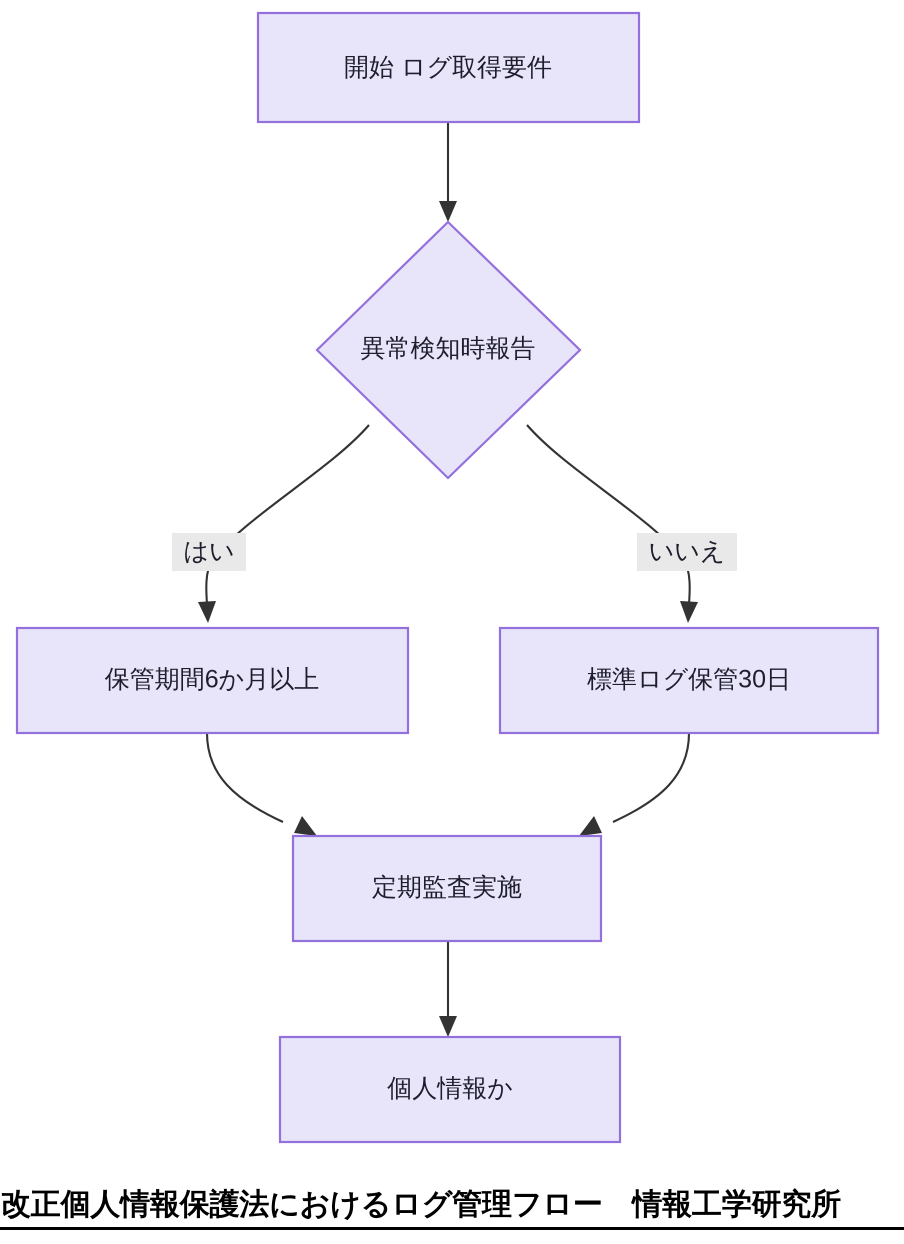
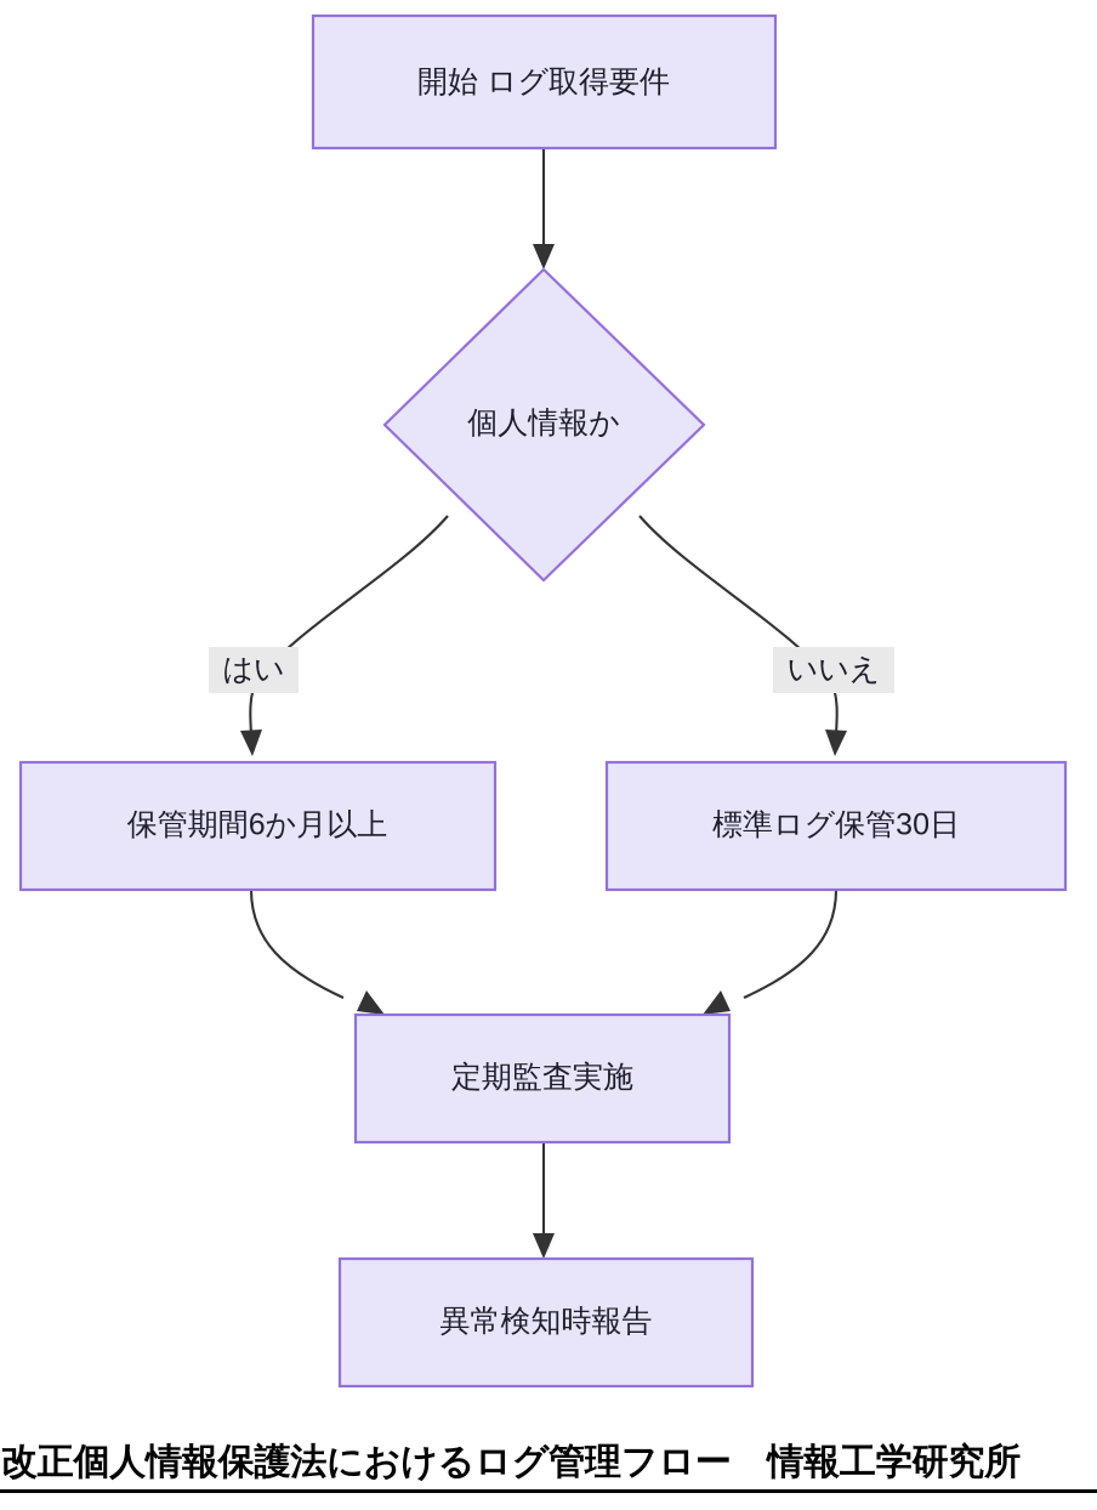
  開始 ログ取得要件
- 異常検知時報告
+ 個人情報か
  保管期間6か月以上
  標準ログ保管30日
  定期監査実施
- 個人情報か
+ 異常検知時報告
  はい
  いいえ
  改正個人情報保護法におけるログ管理フロー 情報工学研究所
